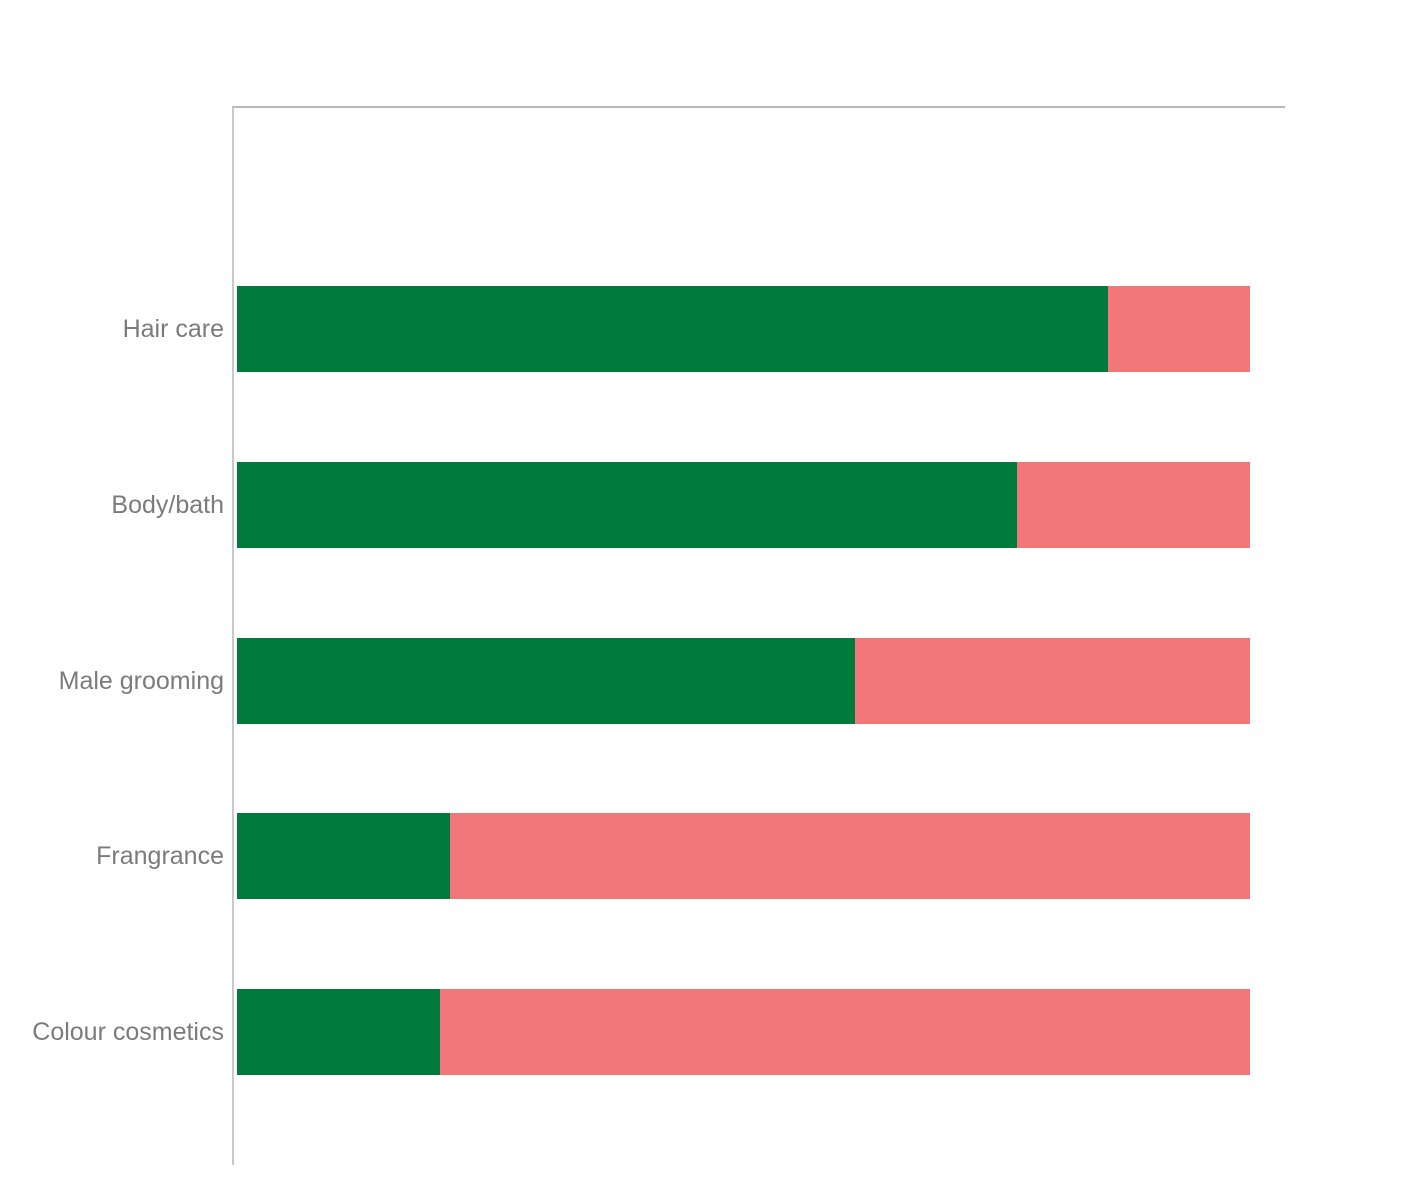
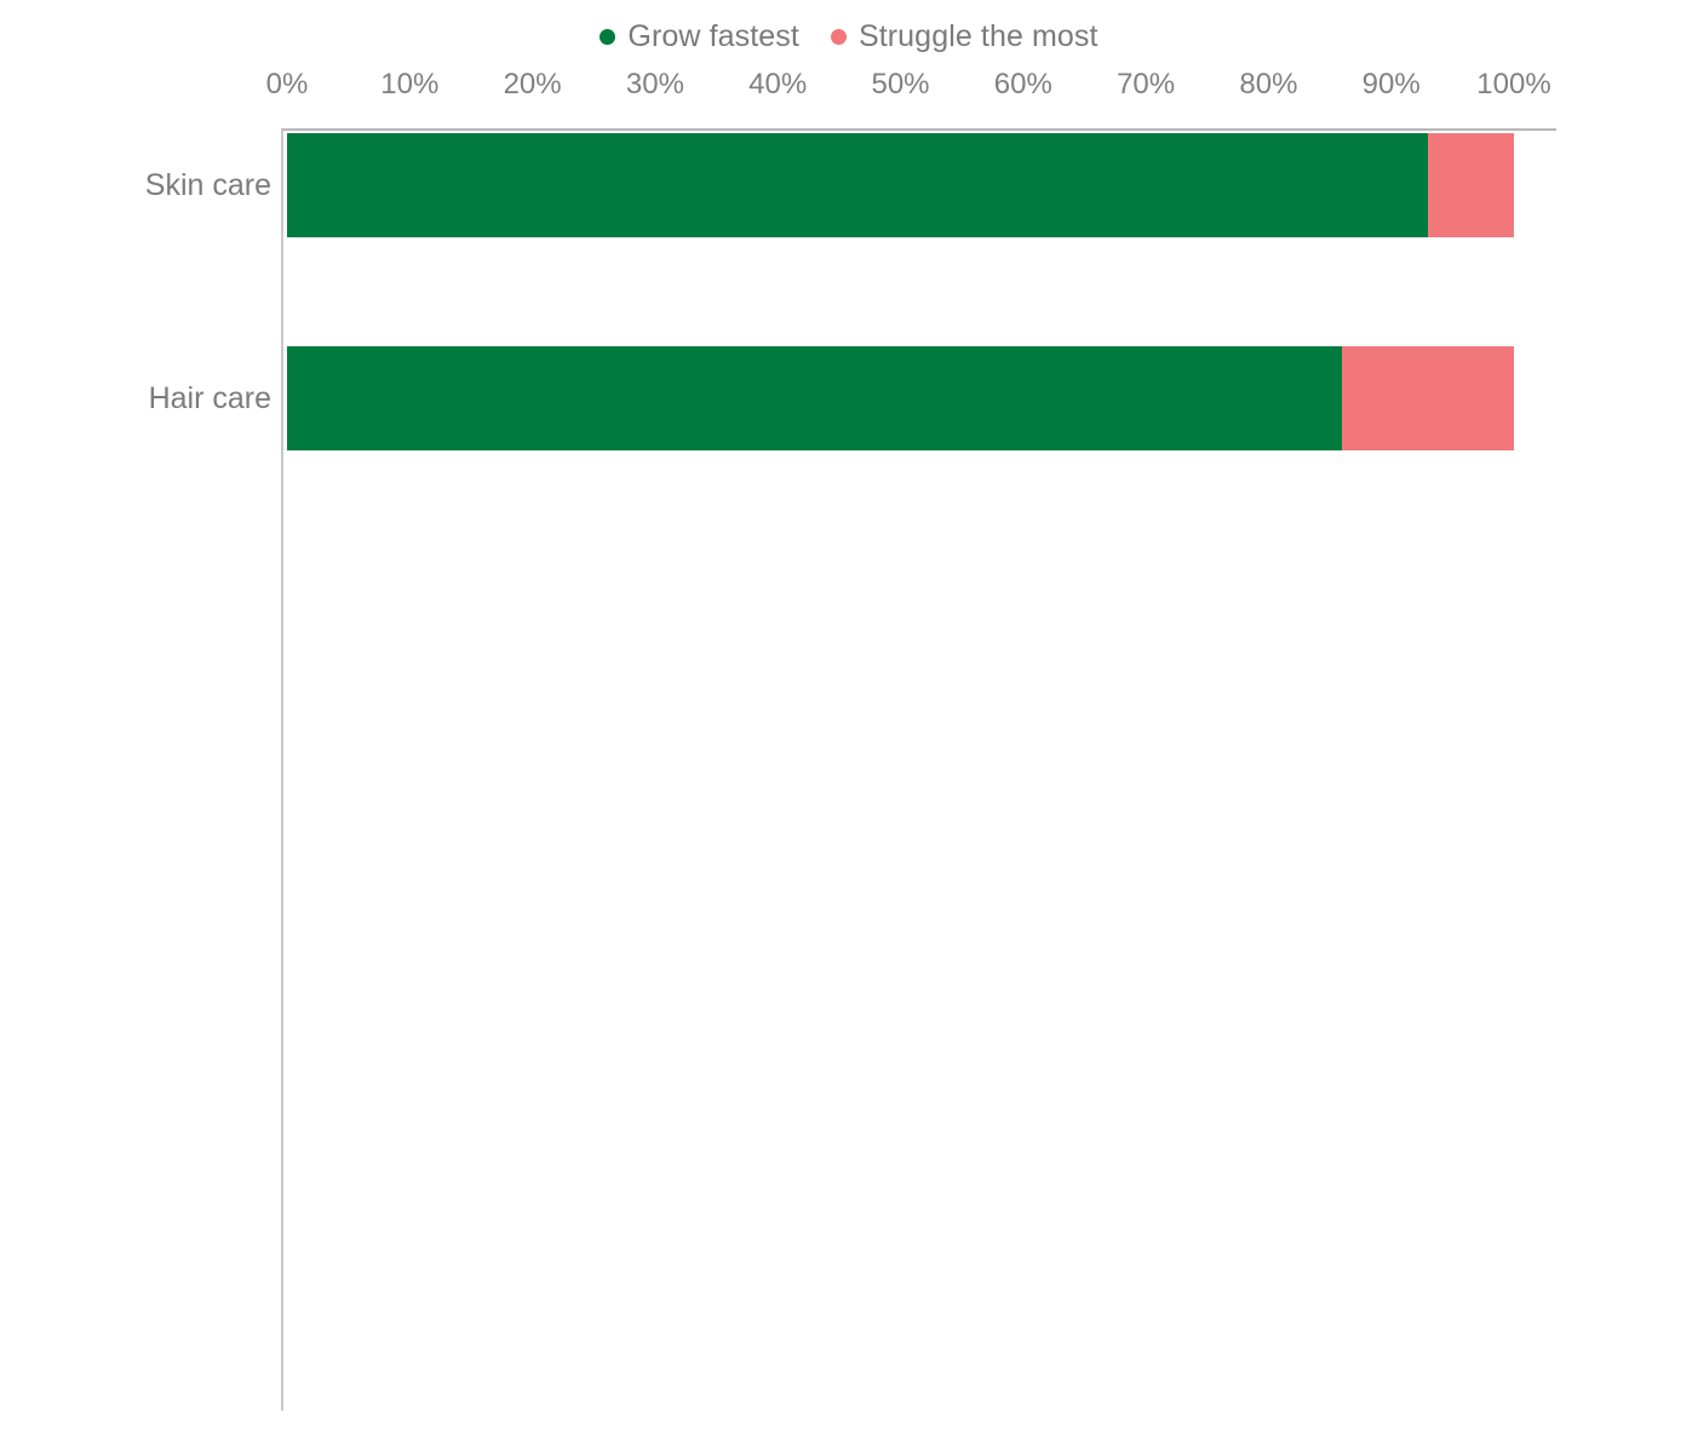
+ Grow fastest
+ Struggle the most
+ 0%
+ 10%
+ 20%
+ 30%
+ 40%
+ 50%
+ 60%
+ 70%
+ 80%
+ 90%
+ 100%
+ Skin care
  Hair care
- Body/bath
- Male grooming
- Frangrance
- Colour cosmetics
